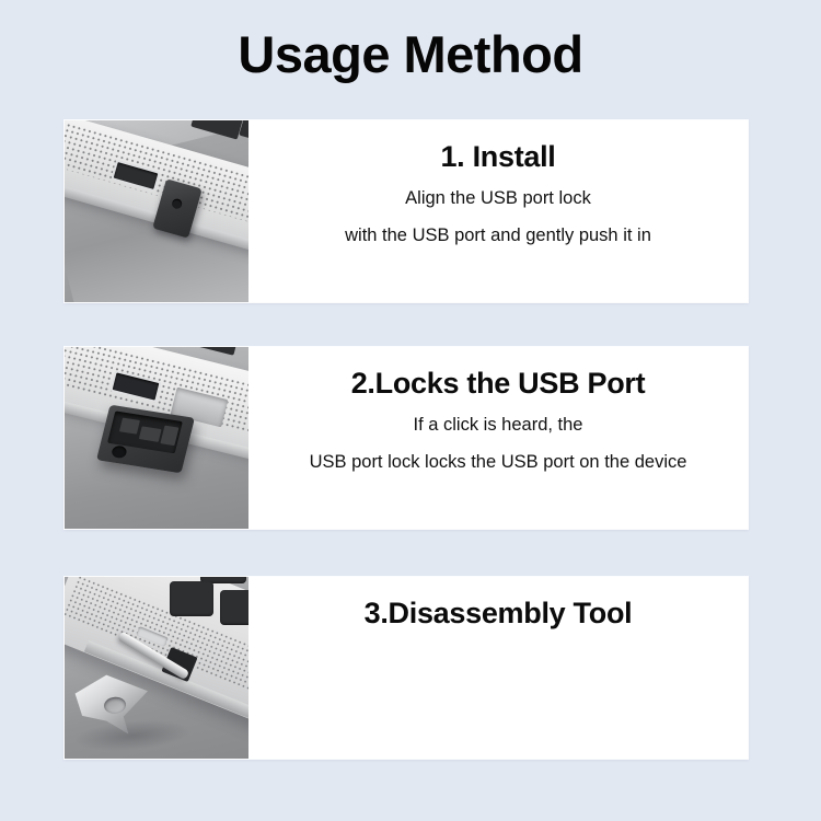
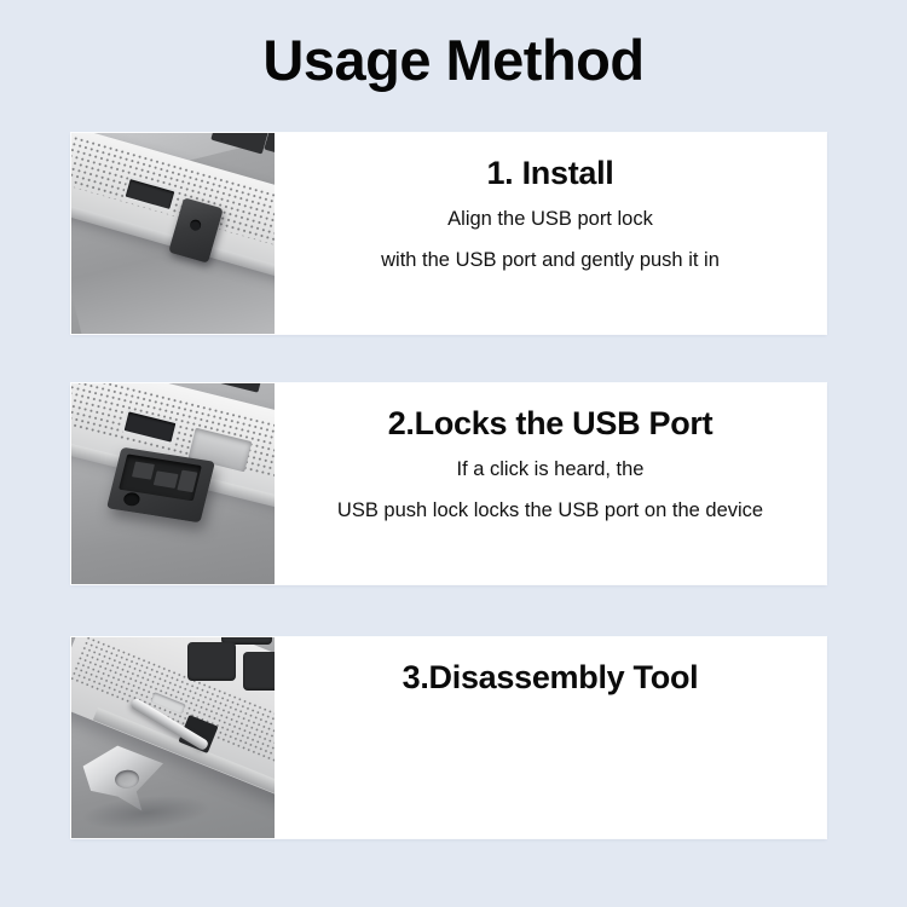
  Usage Method
  1. Install
  Align the USB port lock
  with the USB port and gently push it in
  2.Locks the USB Port
  If a click is heard, the
- USB port lock locks the USB port on the device
+ USB push lock locks the USB port on the device
  3.Disassembly Tool
